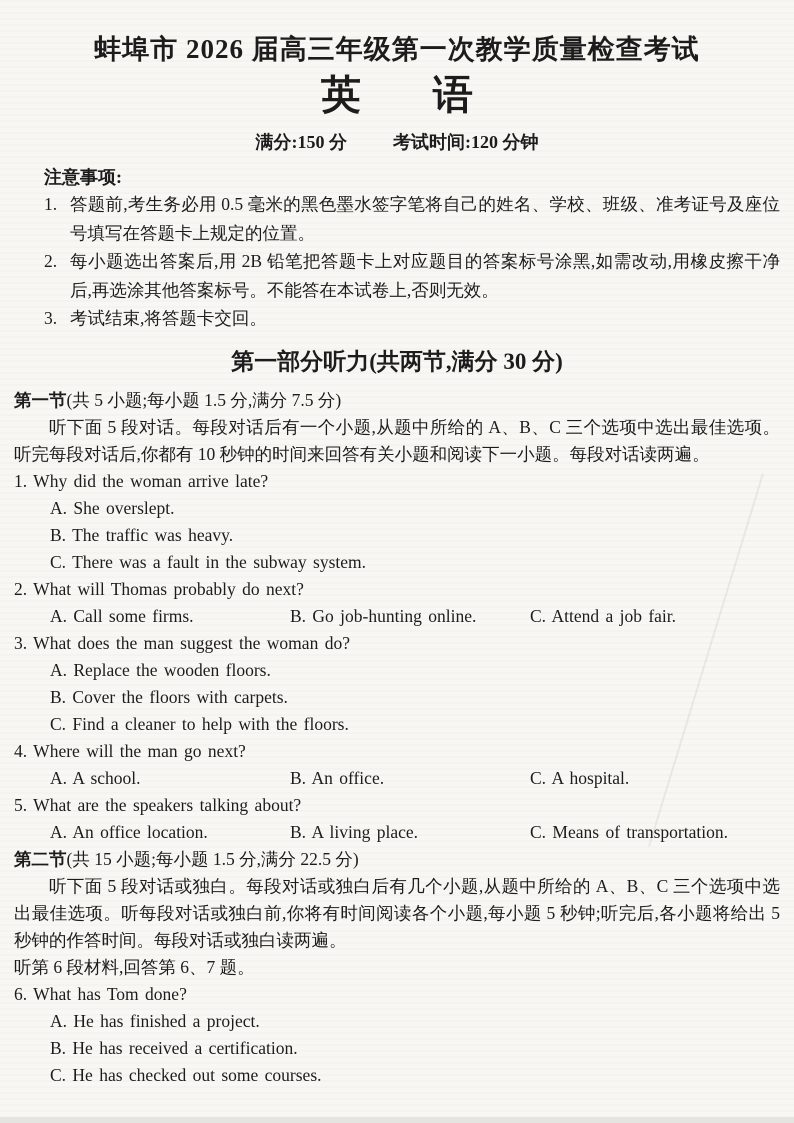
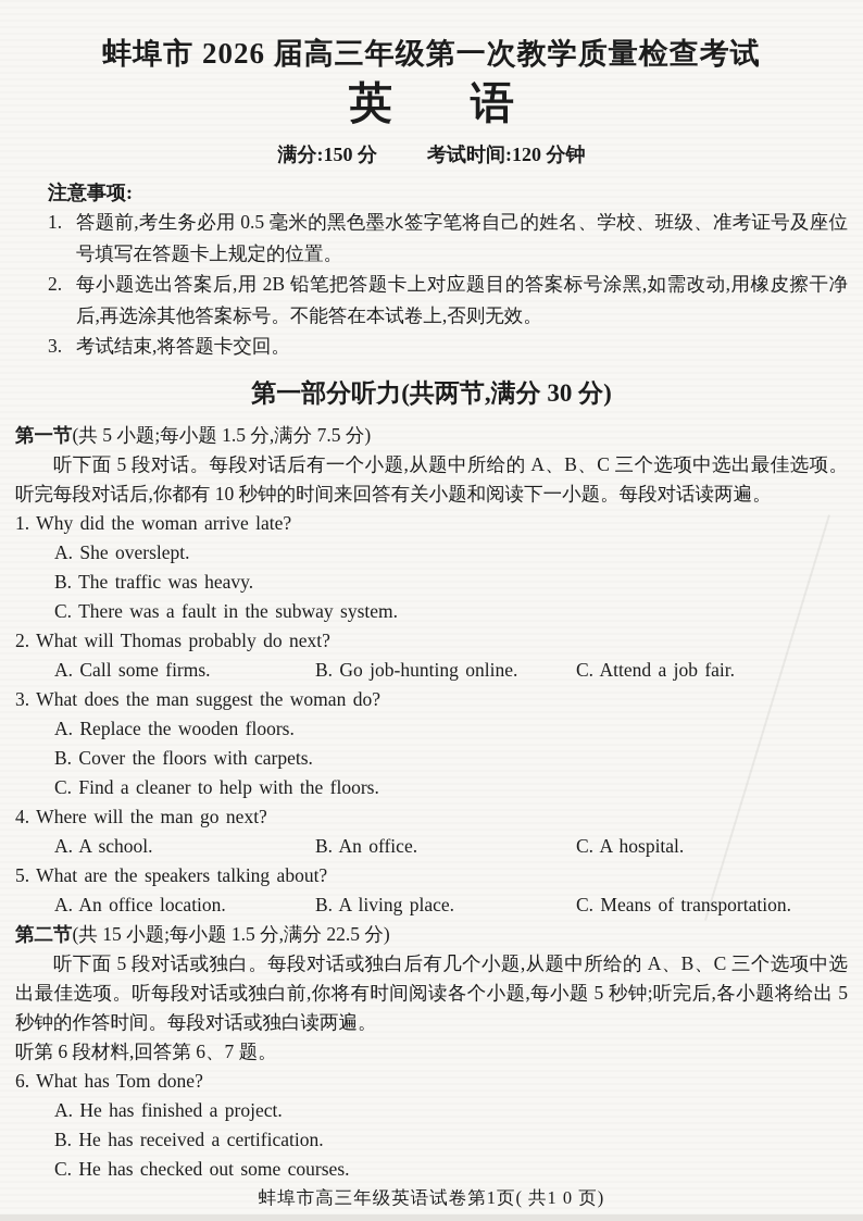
+ 蚌埠市高三年级英语试卷第1页( 共1 0 页)
